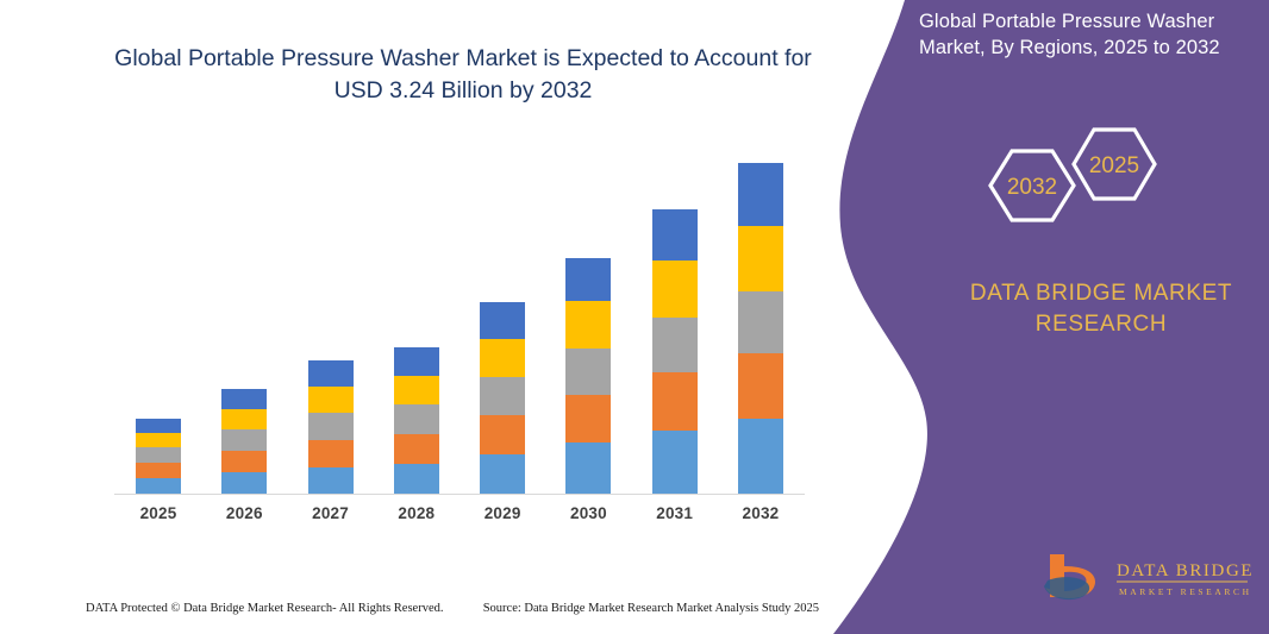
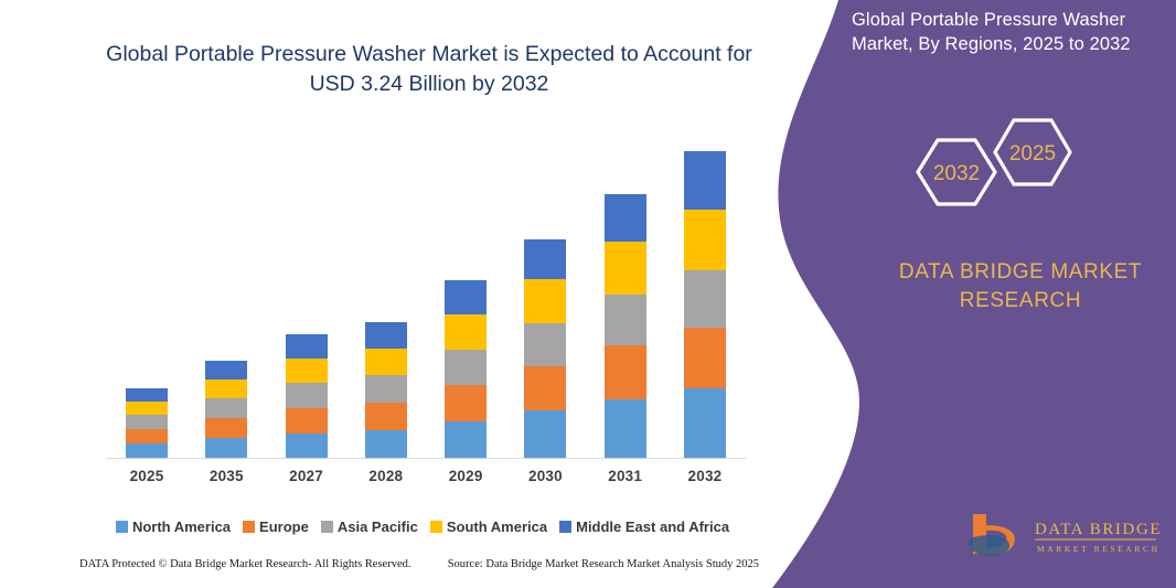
  Global Portable Pressure Washer Market is Expected to Account for USD 3.24 Billion by 2032
  2025
- 2026
+ 2035
  2027
  2028
  2029
  2030
  2031
  2032
+ North America
+ Europe
+ Asia Pacific
+ South America
+ Middle East and Africa
  DATA Protected © Data Bridge Market Research- All Rights Reserved.
  Source: Data Bridge Market Research Market Analysis Study 2025
  Global Portable Pressure Washer Market, By Regions, 2025 to 2032
  2032
  2025
  DATA BRIDGE MARKET RESEARCH
  DATA BRIDGE
  MARKET RESEARCH
